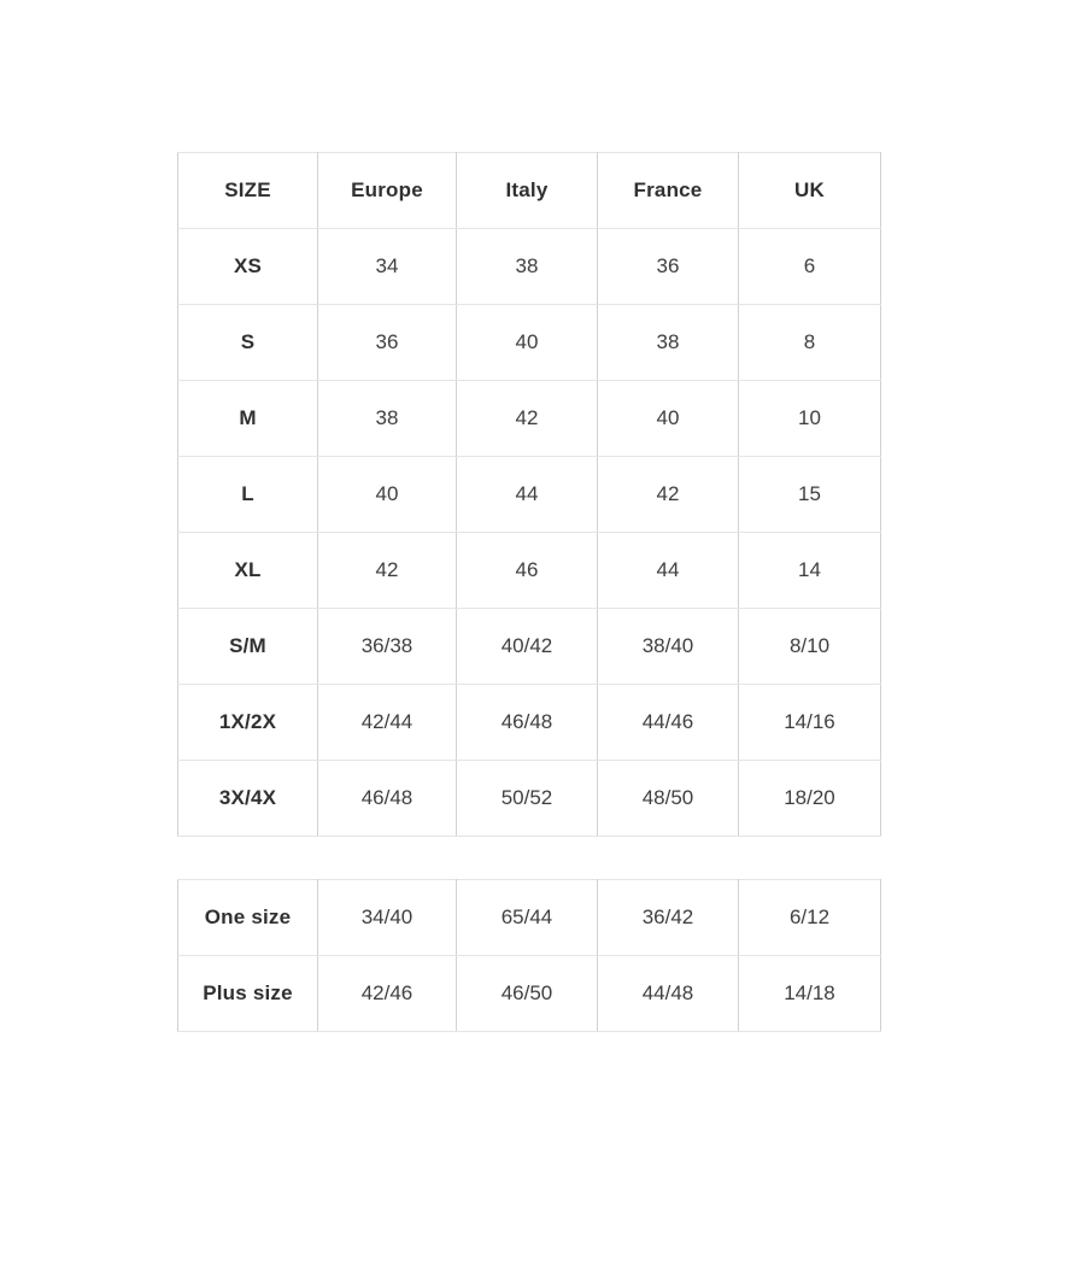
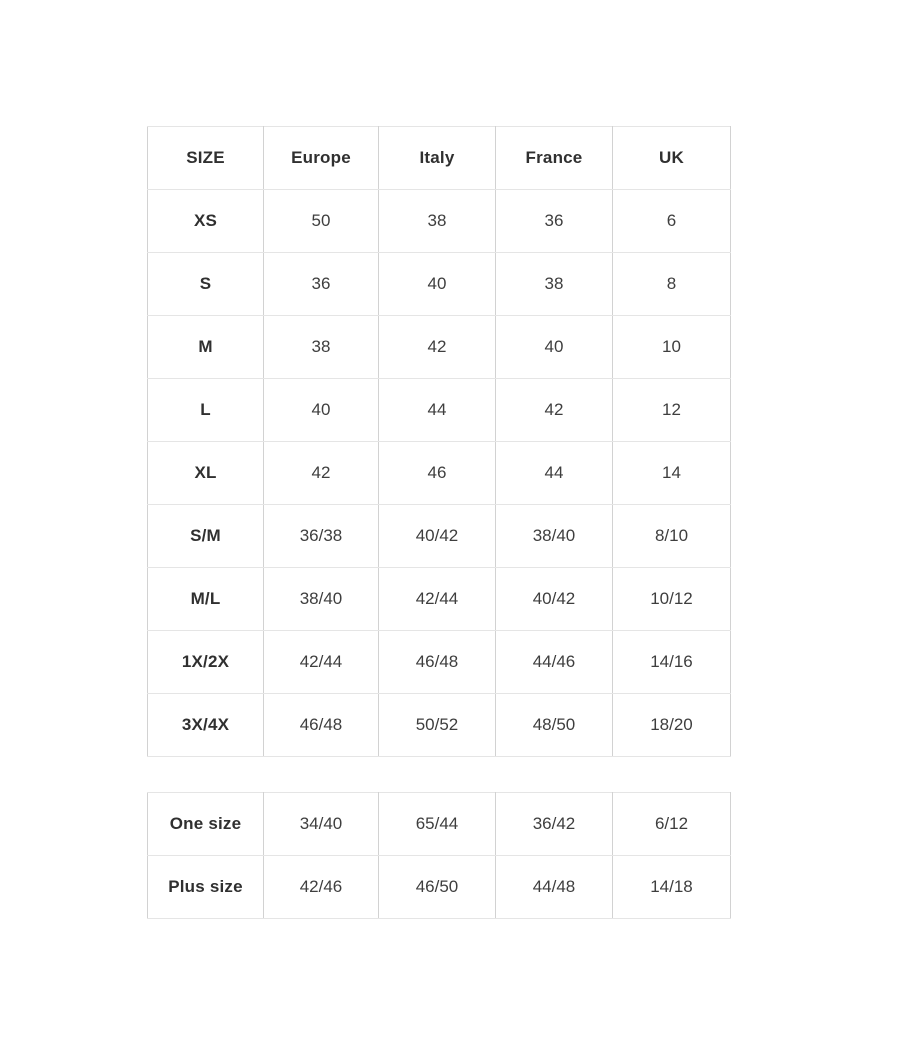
  SIZE	Europe	Italy	France	UK
- XS	34	38	36	6
+ XS	50	38	36	6
  S	36	40	38	8
  M	38	42	40	10
- L	40	44	42	15
+ L	40	44	42	12
  XL	42	46	44	14
  S/M	36/38	40/42	38/40	8/10
+ M/L	38/40	42/44	40/42	10/12
  1X/2X	42/44	46/48	44/46	14/16
  3X/4X	46/48	50/52	48/50	18/20
  One size	34/40	65/44	36/42	6/12
  Plus size	42/46	46/50	44/48	14/18
